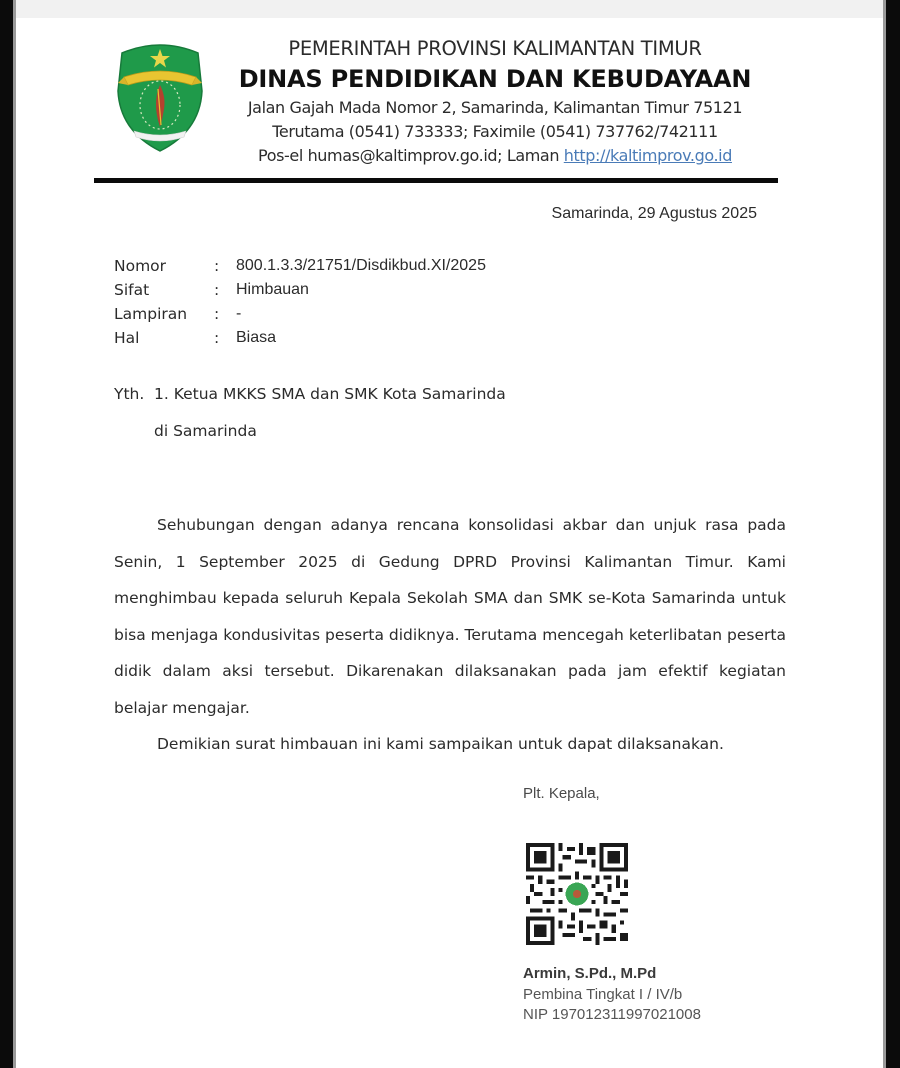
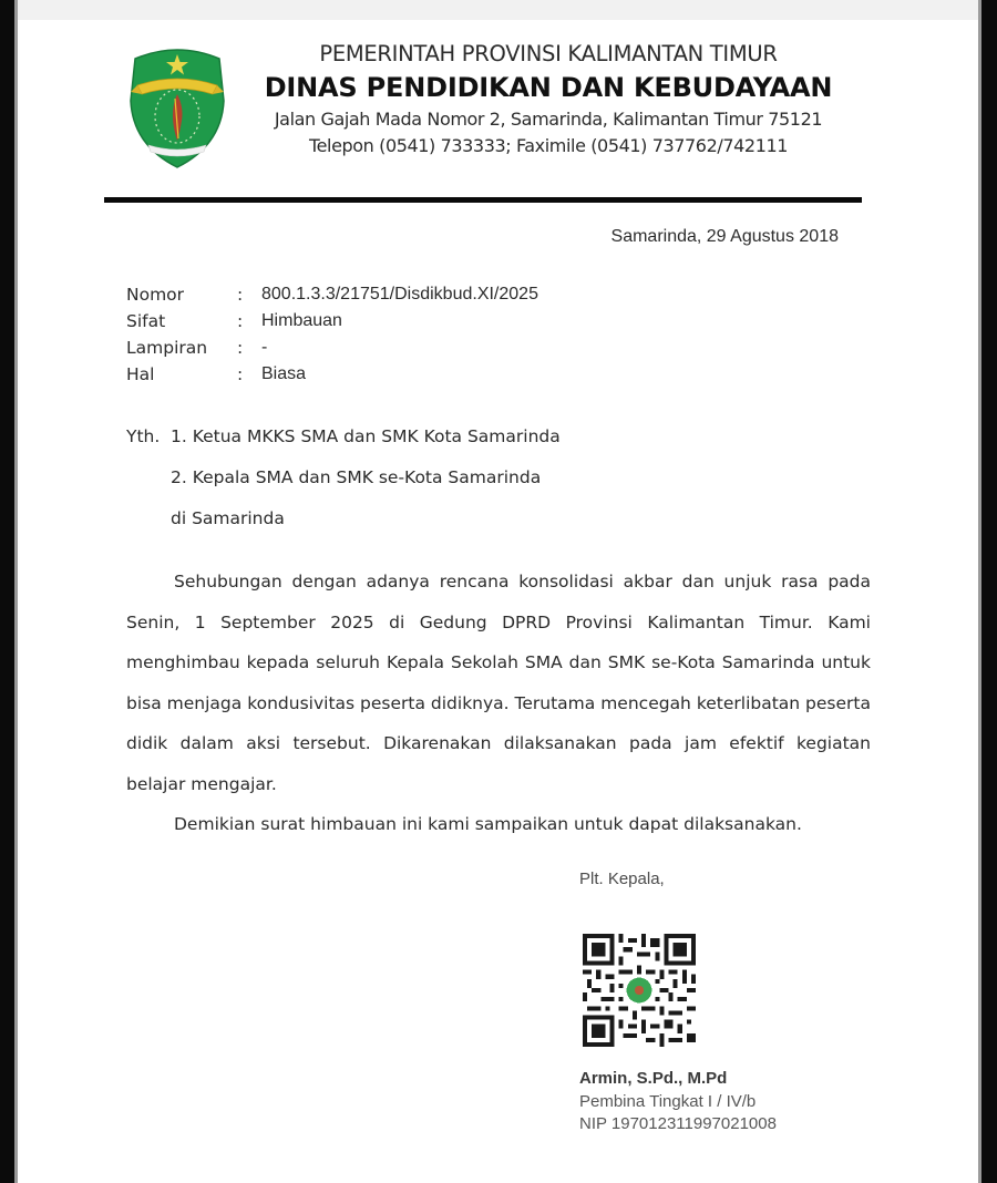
  PEMERINTAH PROVINSI KALIMANTAN TIMUR
  DINAS PENDIDIKAN DAN KEBUDAYAAN
  Jalan Gajah Mada Nomor 2, Samarinda, Kalimantan Timur 75121
- Terutama (0541) 733333; Faximile (0541) 737762/742111
+ Telepon (0541) 733333; Faximile (0541) 737762/742111
- Pos-el humas@kaltimprov.go.id; Laman http://kaltimprov.go.id
- Samarinda, 29 Agustus 2025
+ Samarinda, 29 Agustus 2018
  Nomor
  :
  800.1.3.3/21751/Disdikbud.XI/2025
  Sifat
  :
  Himbauan
  Lampiran
  :
  -
  Hal
  :
  Biasa
  Yth. 1. Ketua MKKS SMA dan SMK Kota Samarinda
+ 2. Kepala SMA dan SMK se-Kota Samarinda
  di Samarinda
  Sehubungan dengan adanya rencana konsolidasi akbar dan unjuk rasa pada Senin, 1 September 2025 di Gedung DPRD Provinsi Kalimantan Timur. Kami menghimbau kepada seluruh Kepala Sekolah SMA dan SMK se-Kota Samarinda untuk bisa menjaga kondusivitas peserta didiknya. Terutama mencegah keterlibatan peserta didik dalam aksi tersebut. Dikarenakan dilaksanakan pada jam efektif kegiatan belajar mengajar.
  Demikian surat himbauan ini kami sampaikan untuk dapat dilaksanakan.
  Plt. Kepala,
  Armin, S.Pd., M.Pd
  Pembina Tingkat I / IV/b
  NIP 197012311997021008
